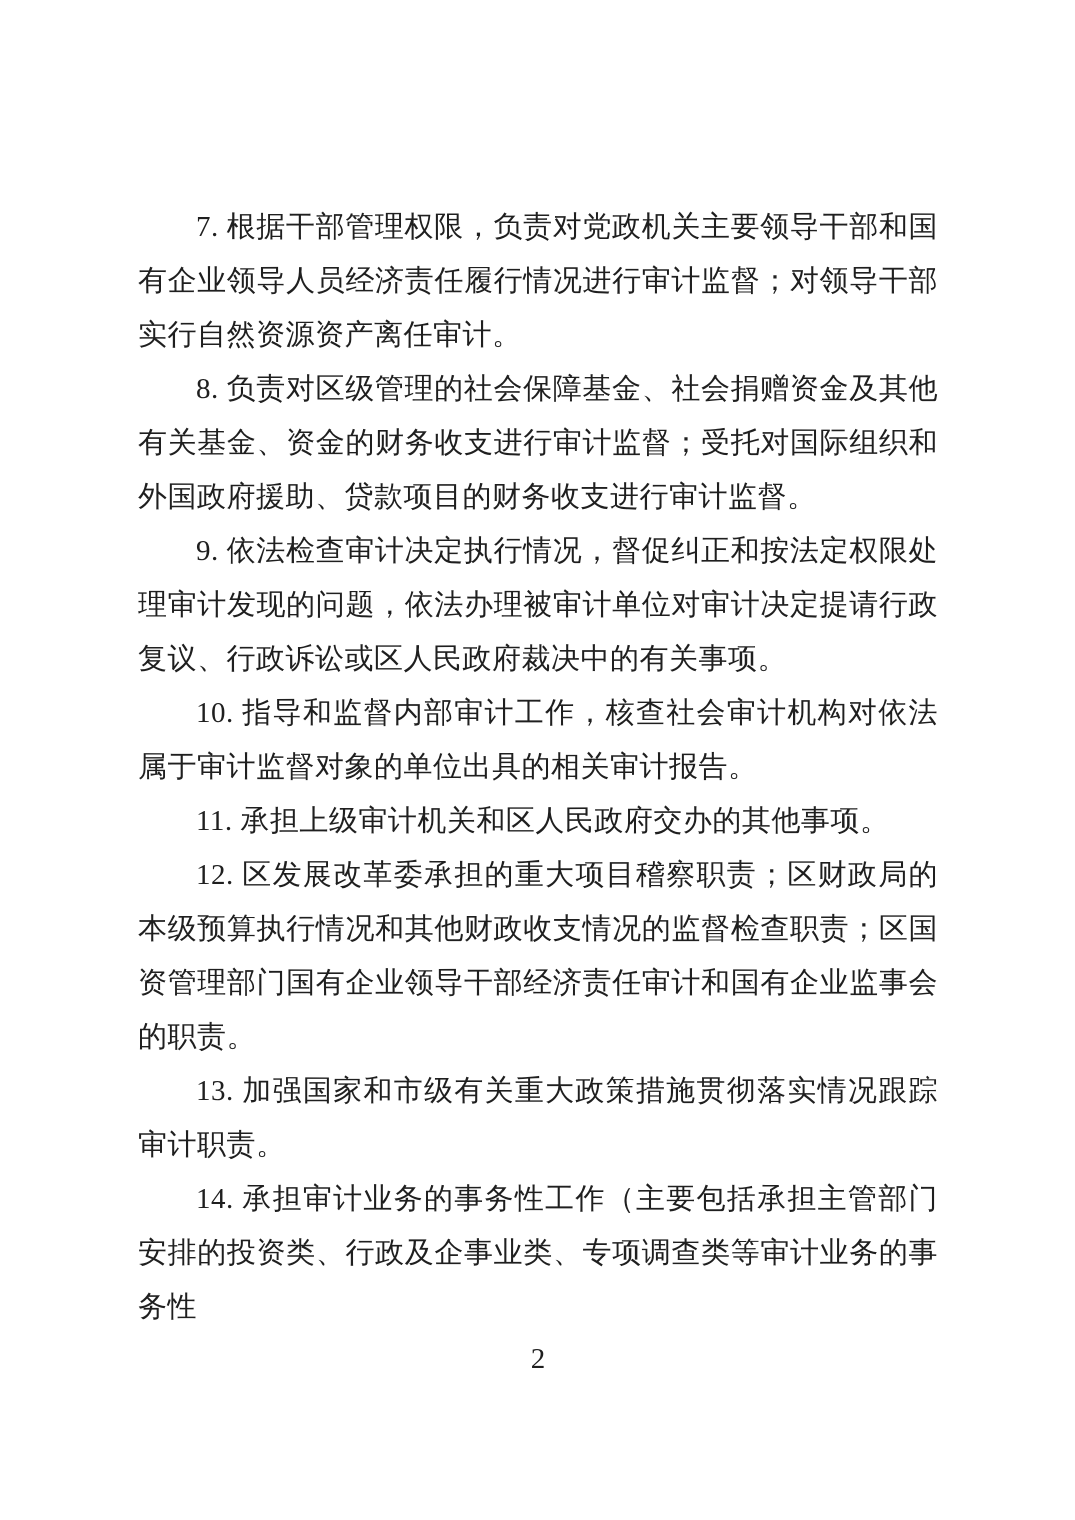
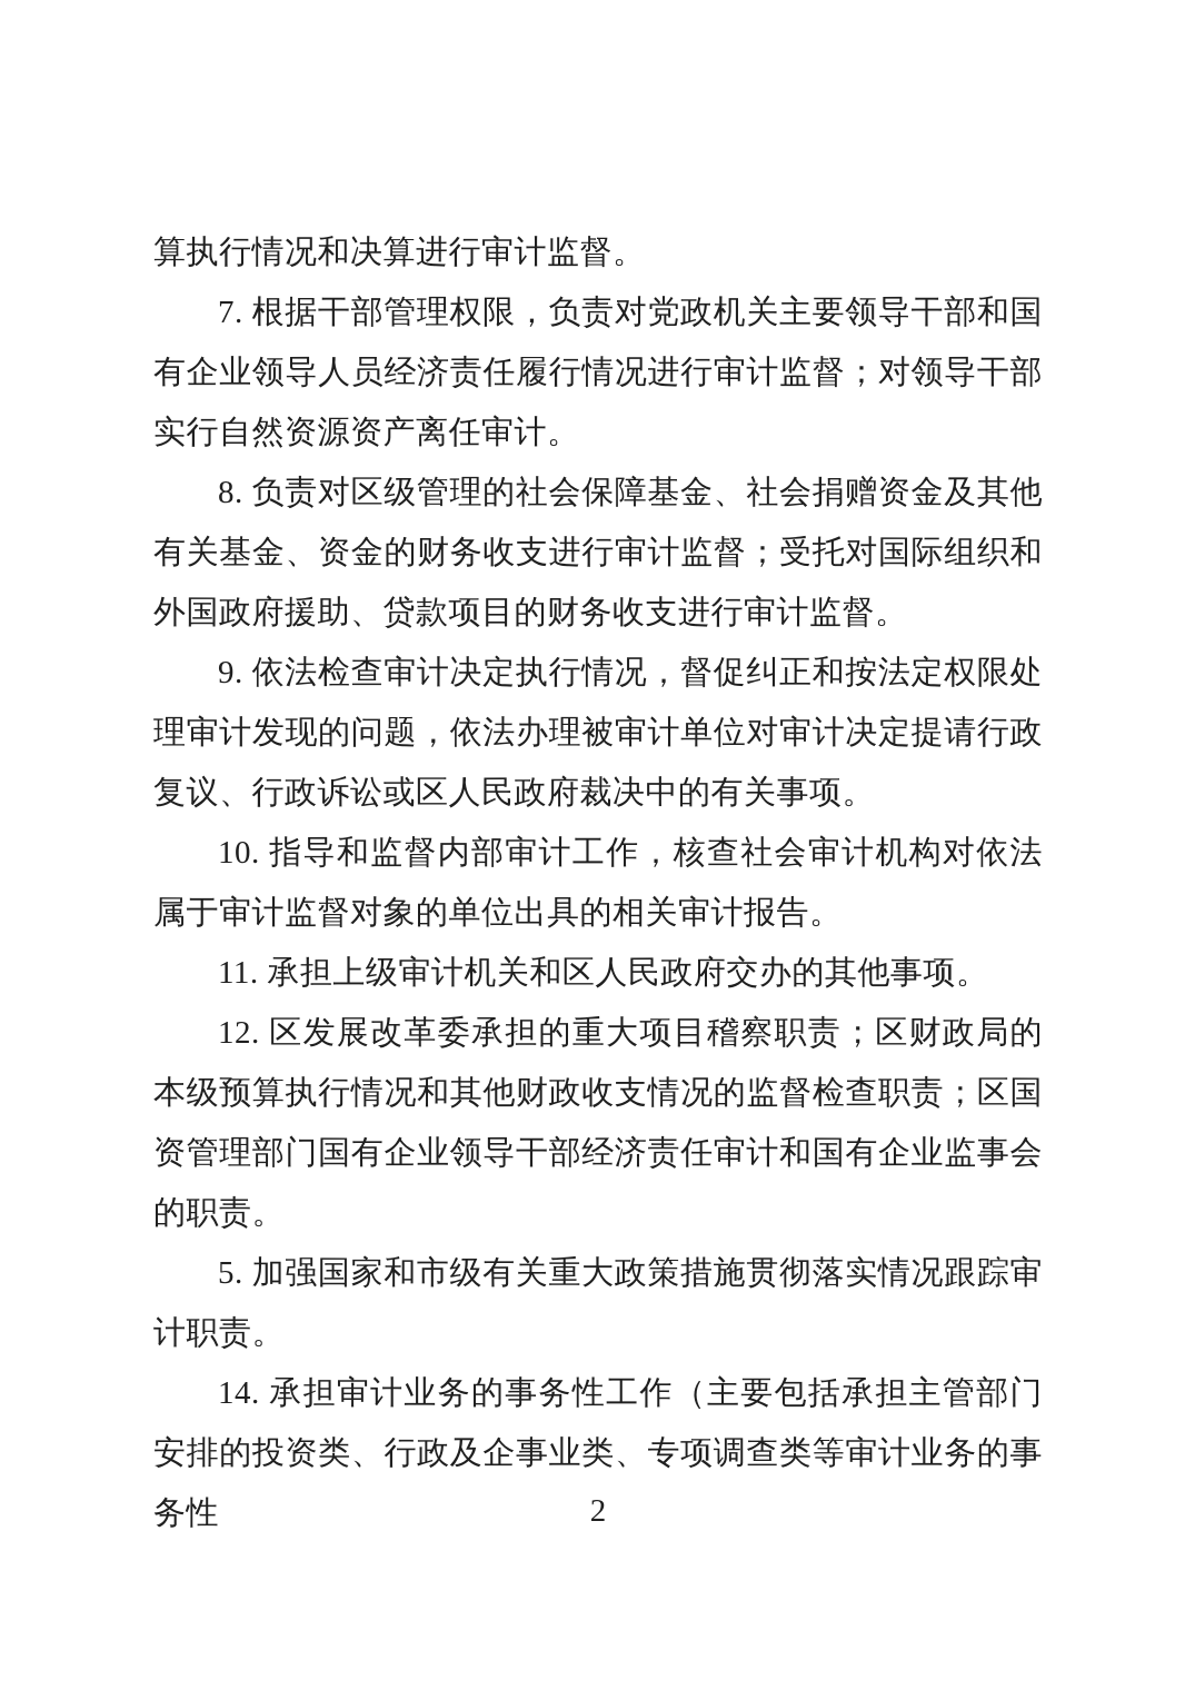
+ 算执行情况和决算进行审计监督。
  7. 根据干部管理权限，负责对党政机关主要领导干部和国有企业领导人员经济责任履行情况进行审计监督；对领导干部实行自然资源资产离任审计。
  8. 负责对区级管理的社会保障基金、社会捐赠资金及其他有关基金、资金的财务收支进行审计监督；受托对国际组织和外国政府援助、贷款项目的财务收支进行审计监督。
  9. 依法检查审计决定执行情况，督促纠正和按法定权限处理审计发现的问题，依法办理被审计单位对审计决定提请行政复议、行政诉讼或区人民政府裁决中的有关事项。
  10. 指导和监督内部审计工作，核查社会审计机构对依法属于审计监督对象的单位出具的相关审计报告。
  11. 承担上级审计机关和区人民政府交办的其他事项。
  12. 区发展改革委承担的重大项目稽察职责；区财政局的本级预算执行情况和其他财政收支情况的监督检查职责；区国资管理部门国有企业领导干部经济责任审计和国有企业监事会的职责。
- 13. 加强国家和市级有关重大政策措施贯彻落实情况跟踪审计职责。
+ 5. 加强国家和市级有关重大政策措施贯彻落实情况跟踪审计职责。
  14. 承担审计业务的事务性工作（主要包括承担主管部门安排的投资类、行政及企事业类、专项调查类等审计业务的事务性
  2
